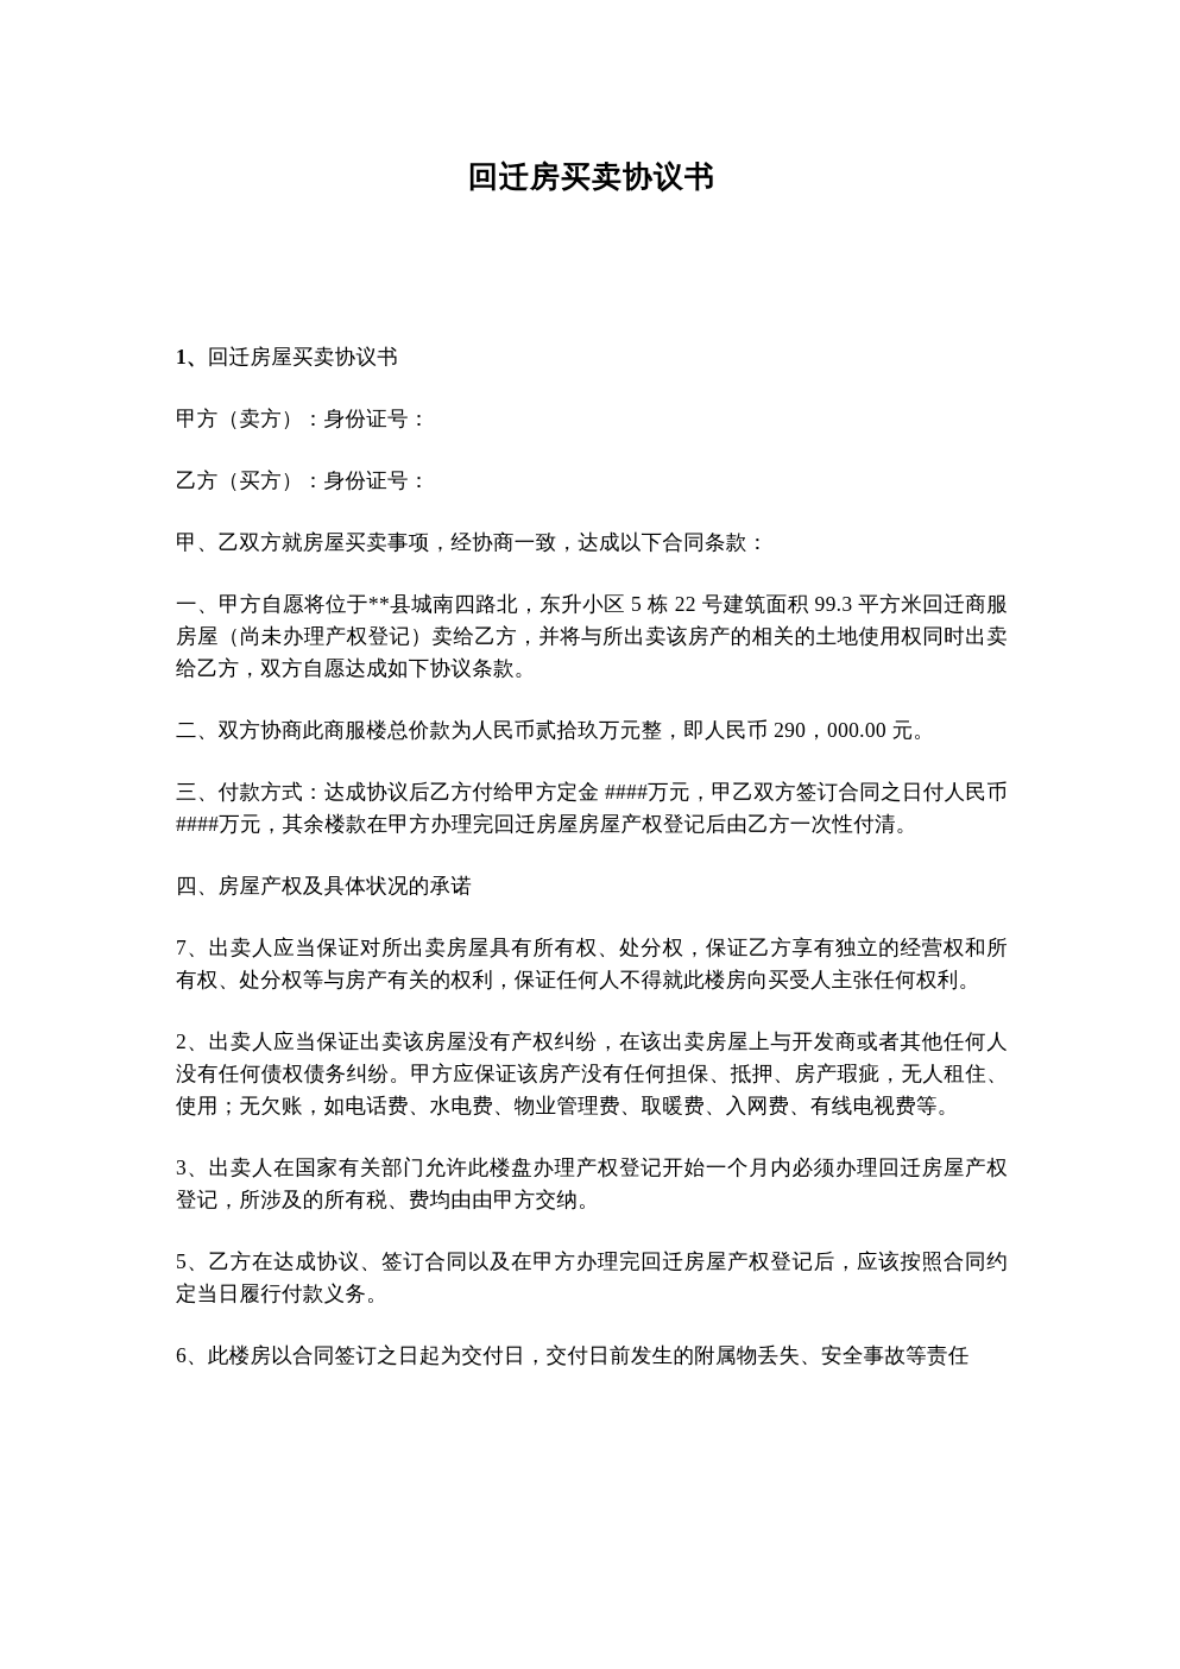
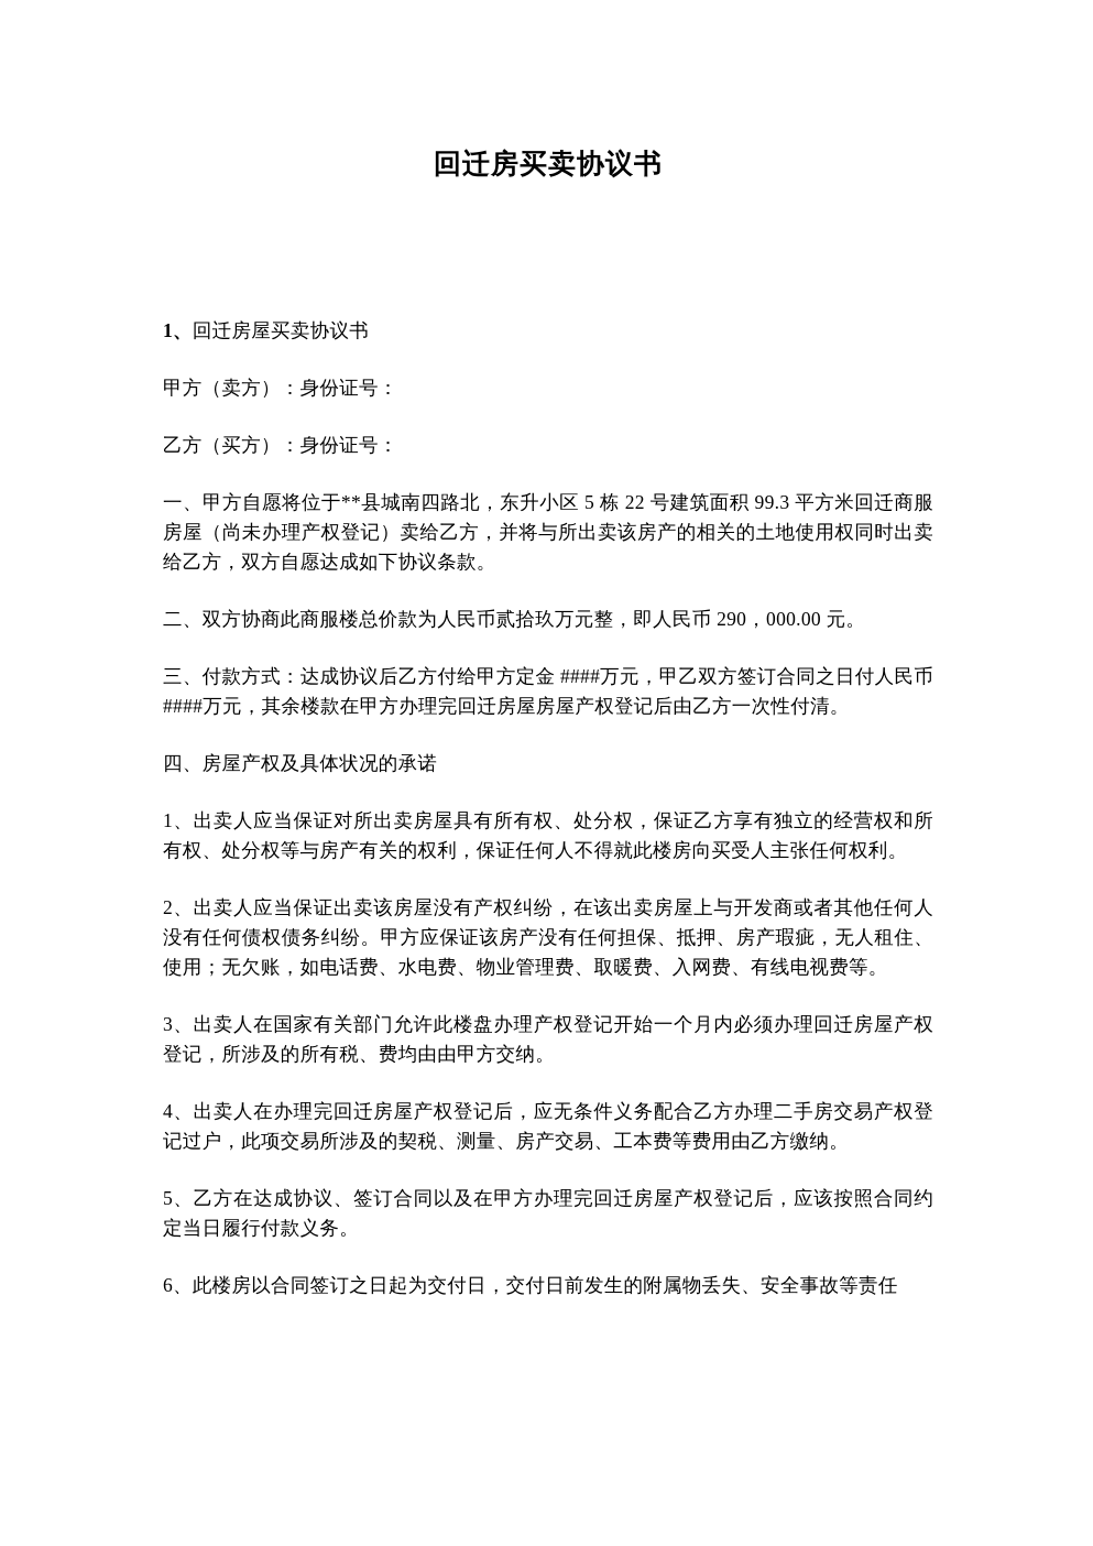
  回迁房买卖协议书
  1、回迁房屋买卖协议书
  甲方（卖方）：身份证号：
  乙方（买方）：身份证号：
- 甲、乙双方就房屋买卖事项，经协商一致，达成以下合同条款：
  一、甲方自愿将位于**县城南四路北，东升小区 5 栋 22 号建筑面积 99.3 平方米回迁商服房屋（尚未办理产权登记）卖给乙方，并将与所出卖该房产的相关的土地使用权同时出卖给乙方，双方自愿达成如下协议条款。
  二、双方协商此商服楼总价款为人民币贰拾玖万元整，即人民币 290，000.00 元。
  三、付款方式：达成协议后乙方付给甲方定金 ####万元，甲乙双方签订合同之日付人民币####万元，其余楼款在甲方办理完回迁房屋房屋产权登记后由乙方一次性付清。
  四、房屋产权及具体状况的承诺
- 7、出卖人应当保证对所出卖房屋具有所有权、处分权，保证乙方享有独立的经营权和所有权、处分权等与房产有关的权利，保证任何人不得就此楼房向买受人主张任何权利。
+ 1、出卖人应当保证对所出卖房屋具有所有权、处分权，保证乙方享有独立的经营权和所有权、处分权等与房产有关的权利，保证任何人不得就此楼房向买受人主张任何权利。
  2、出卖人应当保证出卖该房屋没有产权纠纷，在该出卖房屋上与开发商或者其他任何人没有任何债权债务纠纷。甲方应保证该房产没有任何担保、抵押、房产瑕疵，无人租住、使用；无欠账，如电话费、水电费、物业管理费、取暖费、入网费、有线电视费等。
  3、出卖人在国家有关部门允许此楼盘办理产权登记开始一个月内必须办理回迁房屋产权登记，所涉及的所有税、费均由由甲方交纳。
+ 4、出卖人在办理完回迁房屋产权登记后，应无条件义务配合乙方办理二手房交易产权登记过户，此项交易所涉及的契税、测量、房产交易、工本费等费用由乙方缴纳。
  5、乙方在达成协议、签订合同以及在甲方办理完回迁房屋产权登记后，应该按照合同约定当日履行付款义务。
  6、此楼房以合同签订之日起为交付日，交付日前发生的附属物丢失、安全事故等责任
